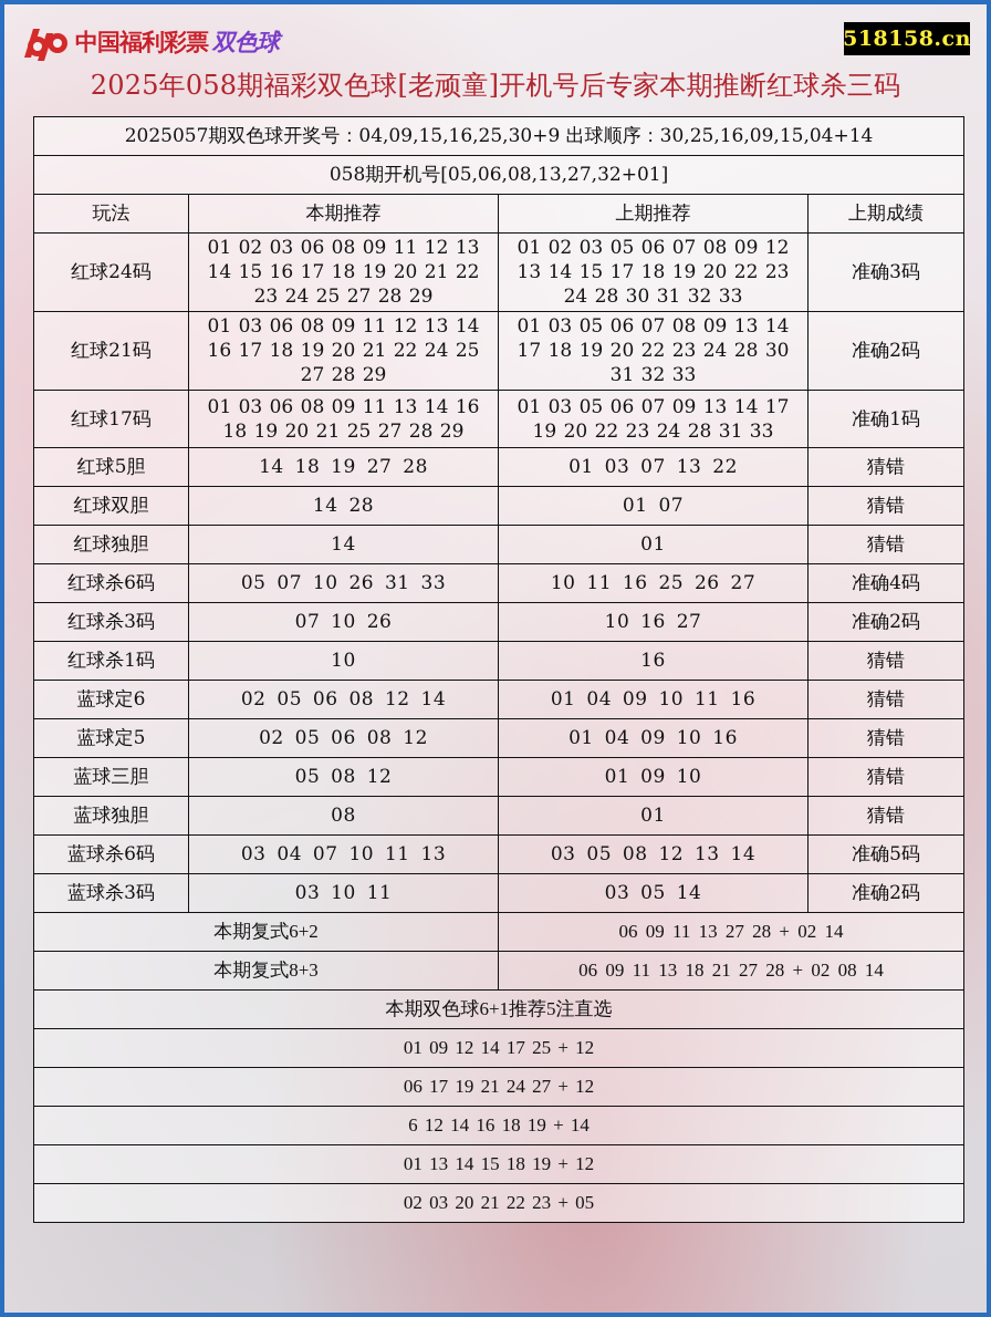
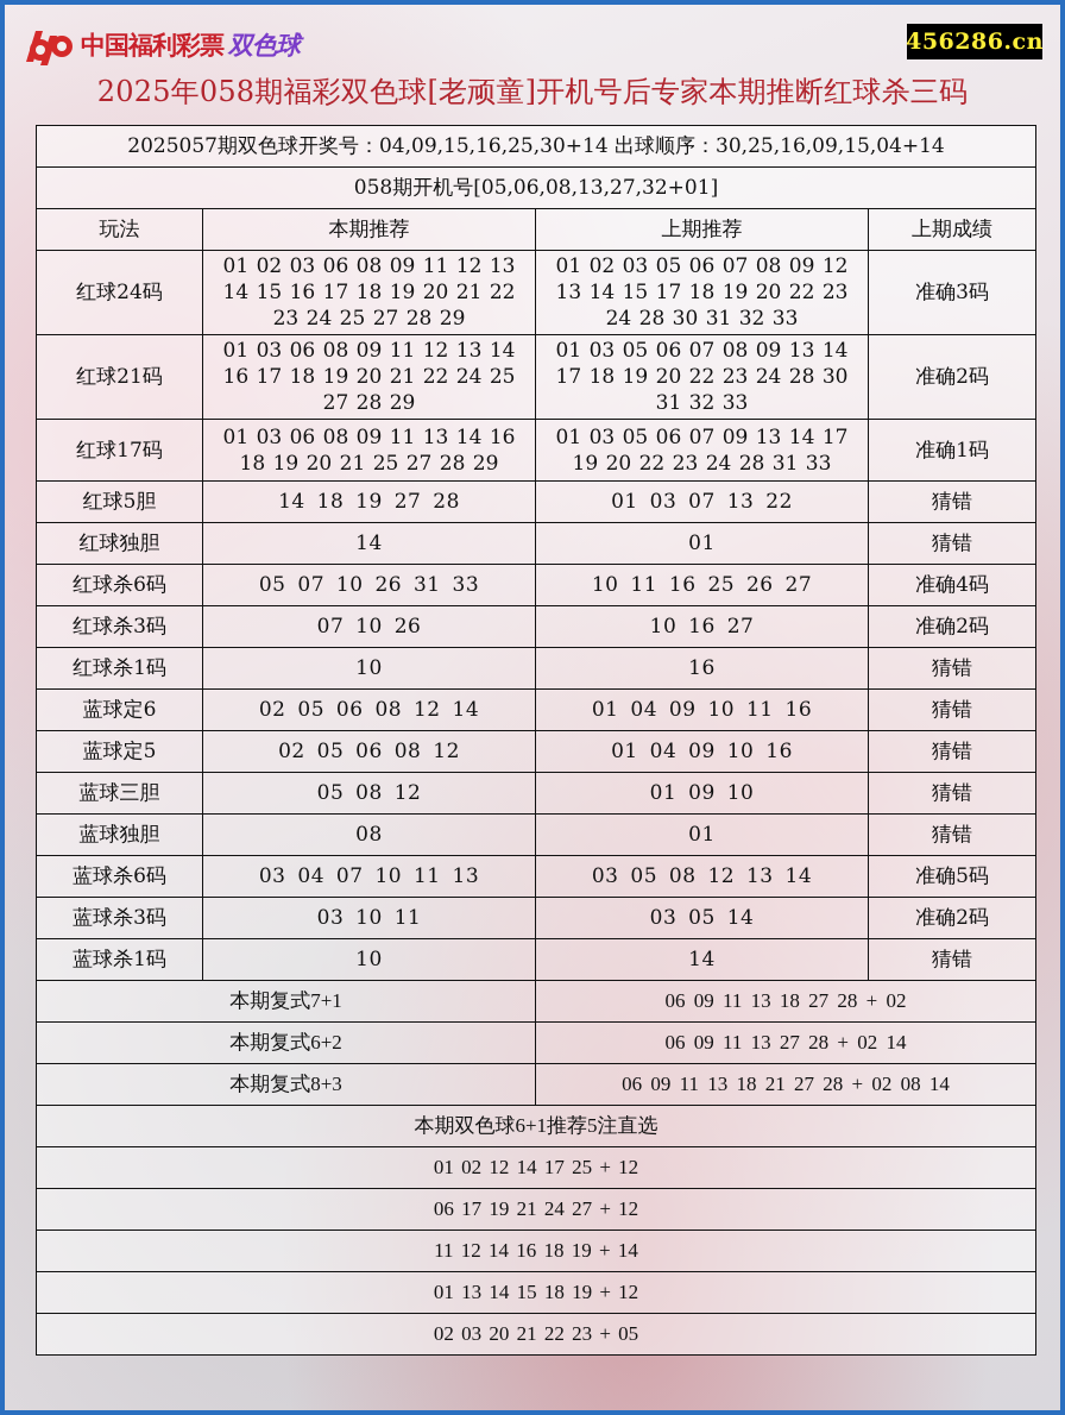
  中国福利彩票
  双色球
- 518158.cn
+ 456286.cn
  2025年058期福彩双色球[老顽童]开机号后专家本期推断红球杀三码
- 2025057期双色球开奖号：04,09,15,16,25,30+9 出球顺序：30,25,16,09,15,04+14
+ 2025057期双色球开奖号：04,09,15,16,25,30+14 出球顺序：30,25,16,09,15,04+14
  058期开机号[05,06,08,13,27,32+01]
  玩法	本期推荐	上期推荐	上期成绩
  红球24码	01 02 03 06 08 09 11 12 13 14 15 16 17 18 19 20 21 22 23 24 25 27 28 29	01 02 03 05 06 07 08 09 12 13 14 15 17 18 19 20 22 23 24 28 30 31 32 33	准确3码
  红球21码	01 03 06 08 09 11 12 13 14 16 17 18 19 20 21 22 24 25 27 28 29	01 03 05 06 07 08 09 13 14 17 18 19 20 22 23 24 28 30 31 32 33	准确2码
  红球17码	01 03 06 08 09 11 13 14 16 18 19 20 21 25 27 28 29	01 03 05 06 07 09 13 14 17 19 20 22 23 24 28 31 33	准确1码
  红球5胆	14 18 19 27 28	01 03 07 13 22	猜错
- 红球双胆	14 28	01 07	猜错
  红球独胆	14	01	猜错
  红球杀6码	05 07 10 26 31 33	10 11 16 25 26 27	准确4码
  红球杀3码	07 10 26	10 16 27	准确2码
  红球杀1码	10	16	猜错
  蓝球定6	02 05 06 08 12 14	01 04 09 10 11 16	猜错
  蓝球定5	02 05 06 08 12	01 04 09 10 16	猜错
  蓝球三胆	05 08 12	01 09 10	猜错
  蓝球独胆	08	01	猜错
  蓝球杀6码	03 04 07 10 11 13	03 05 08 12 13 14	准确5码
  蓝球杀3码	03 10 11	03 05 14	准确2码
+ 蓝球杀1码	10	14	猜错
+ 本期复式7+1	06 09 11 13 18 27 28 + 02
  本期复式6+2	06 09 11 13 27 28 + 02 14
  本期复式8+3	06 09 11 13 18 21 27 28 + 02 08 14
  本期双色球6+1推荐5注直选
- 01 09 12 14 17 25 + 12
+ 01 02 12 14 17 25 + 12
  06 17 19 21 24 27 + 12
- 6 12 14 16 18 19 + 14
+ 11 12 14 16 18 19 + 14
  01 13 14 15 18 19 + 12
  02 03 20 21 22 23 + 05
